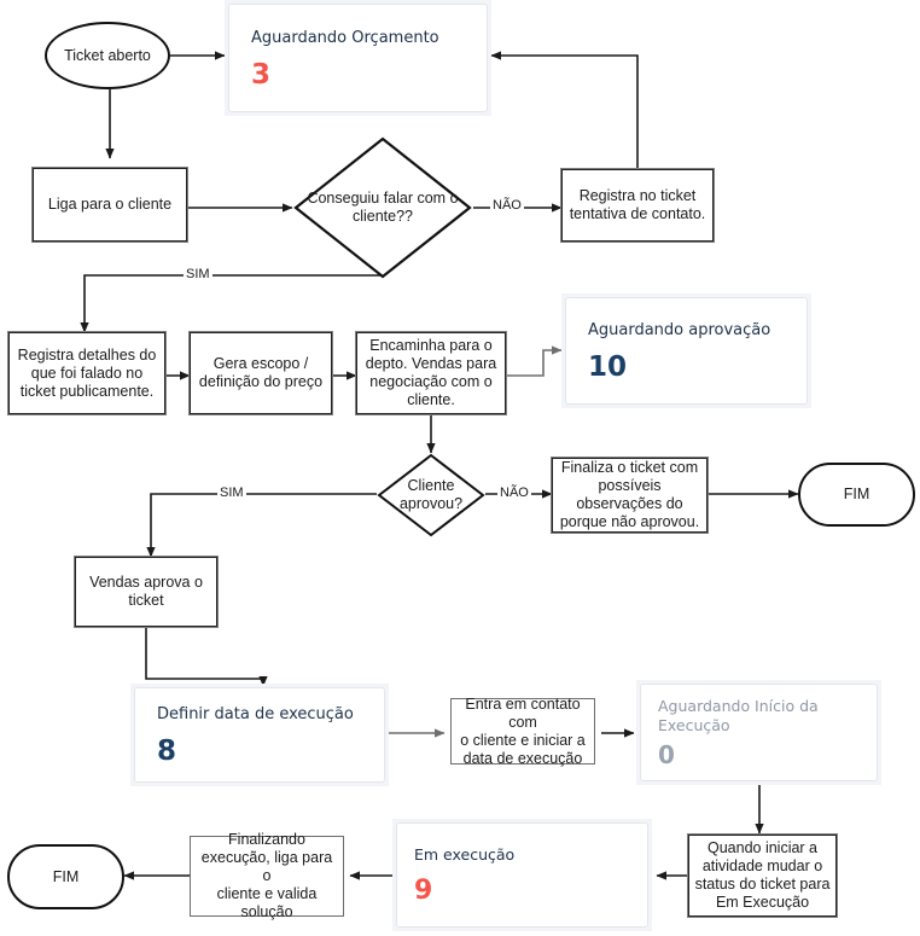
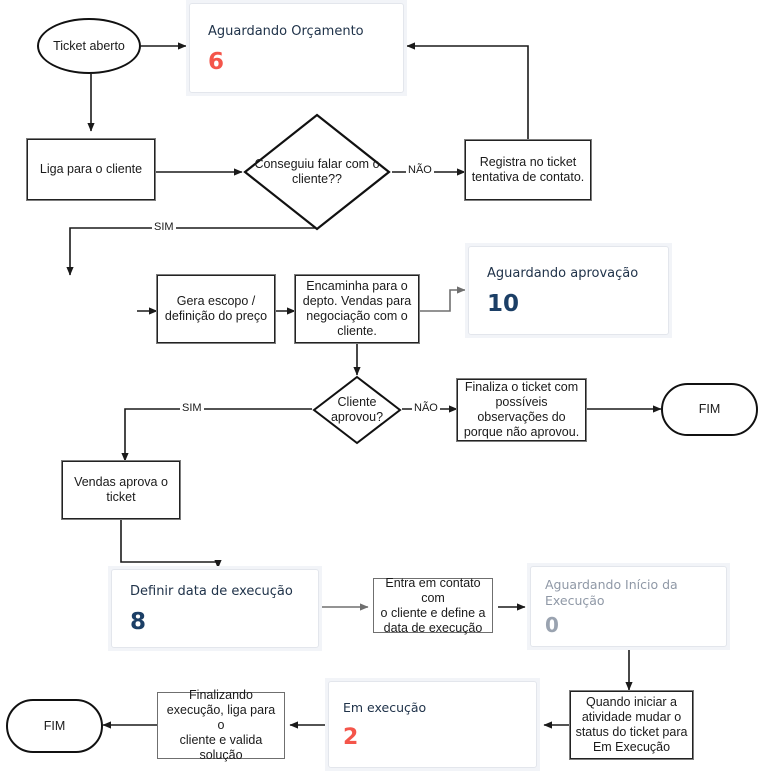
  Ticket aberto
  Aguardando Orçamento
- 3
+ 6
  Liga para o cliente
  Conseguiu falar com o
  cliente??
  Registra no ticket
  tentativa de contato.
- Registra detalhes do
- que foi falado no
- ticket publicamente.
  Gera escopo /
  definição do preço
  Encaminha para o
  depto. Vendas para
  negociação com o
  cliente.
  Aguardando aprovação
  10
  Cliente
  aprovou?
  Finaliza o ticket com
  possíveis
  observações do
  porque não aprovou.
  FIM
  Vendas aprova o
  ticket
  Definir data de execução
  8
  Entra em contato com
- o cliente e iniciar a
+ o cliente e define a
  data de execução
  Aguardando Início da
  Execução
  0
  Quando iniciar a
  atividade mudar o
  status do ticket para
  Em Execução
  Em execução
- 9
+ 2
  Finalizando
  execução, liga para o
  cliente e valida
  solução
  FIM
  NÃO
  SIM
  NÃO
  SIM
